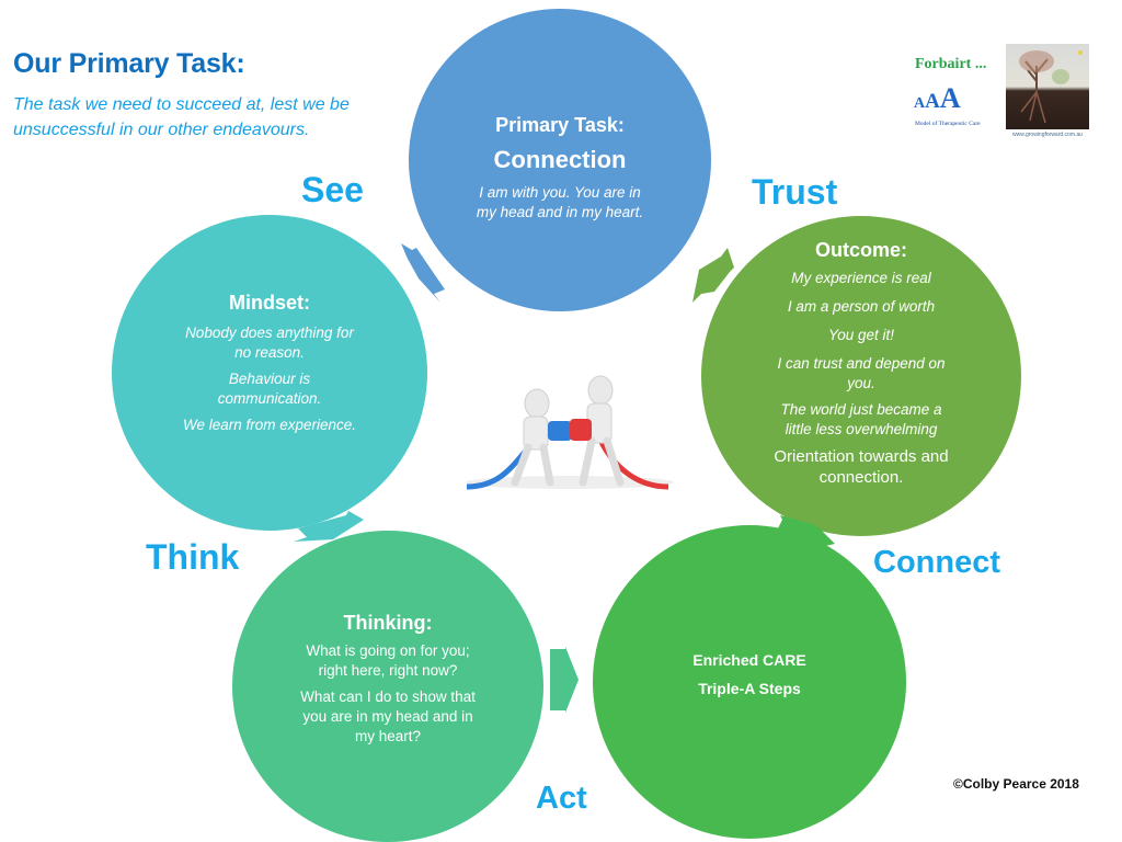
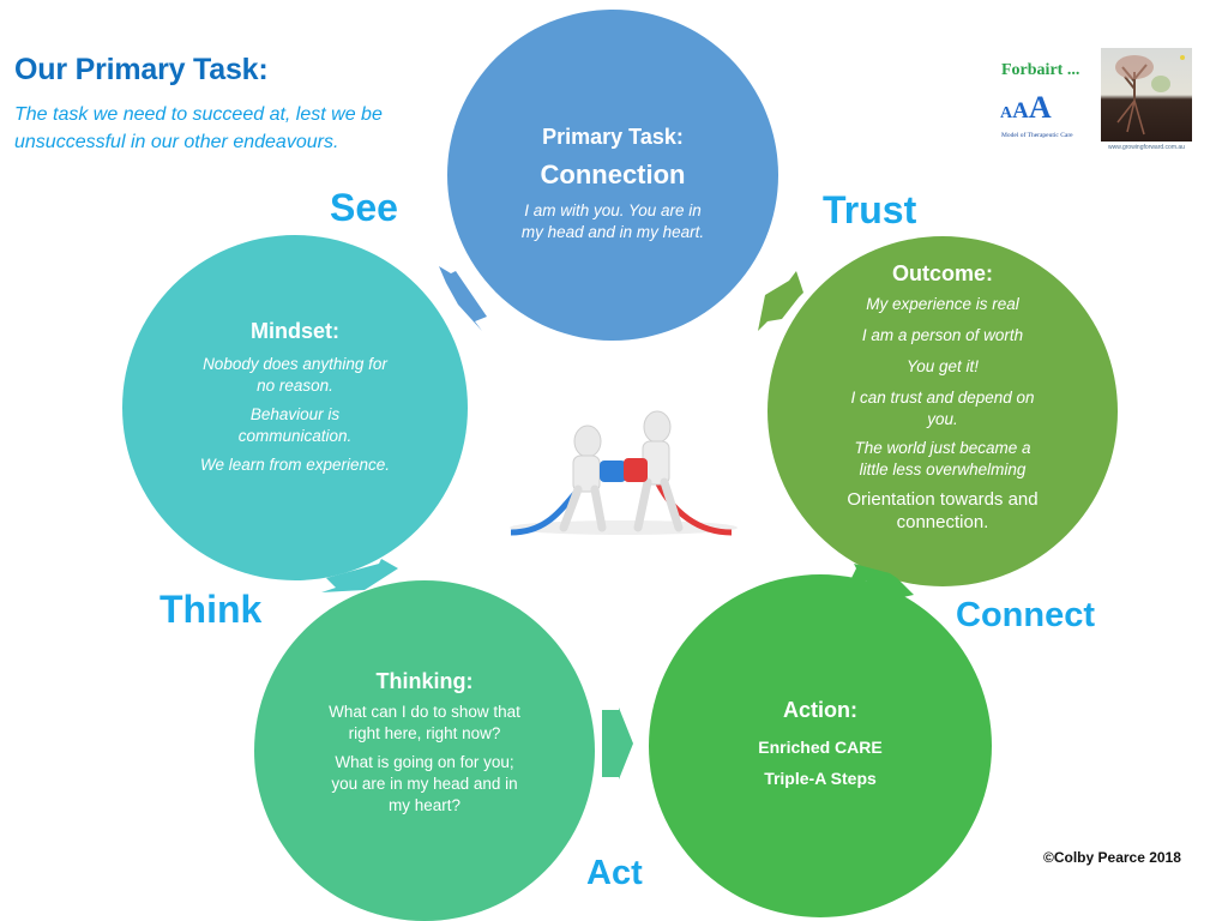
  Our Primary Task:
  The task we need to succeed at, lest we be unsuccessful in our other endeavours.
  Forbairt ...
  AAA
  See
  Trust
  Think
  Connect
  Act
  Primary Task:
  Connection
  I am with you. You are in
  my head and in my heart.
  Mindset:
  Nobody does anything for
  no reason.
  Behaviour is
  communication.
  We learn from experience.
  Outcome:
  My experience is real
  I am a person of worth
  You get it!
  I can trust and depend on
  you.
  The world just became a
  little less overwhelming
  Orientation towards and
  connection.
  Thinking:
- What is going on for you;
+ What can I do to show that
  right here, right now?
- What can I do to show that
+ What is going on for you;
  you are in my head and in
  my heart?
+ Action:
  Enriched CARE
  Triple-A Steps
  ©Colby Pearce 2018
